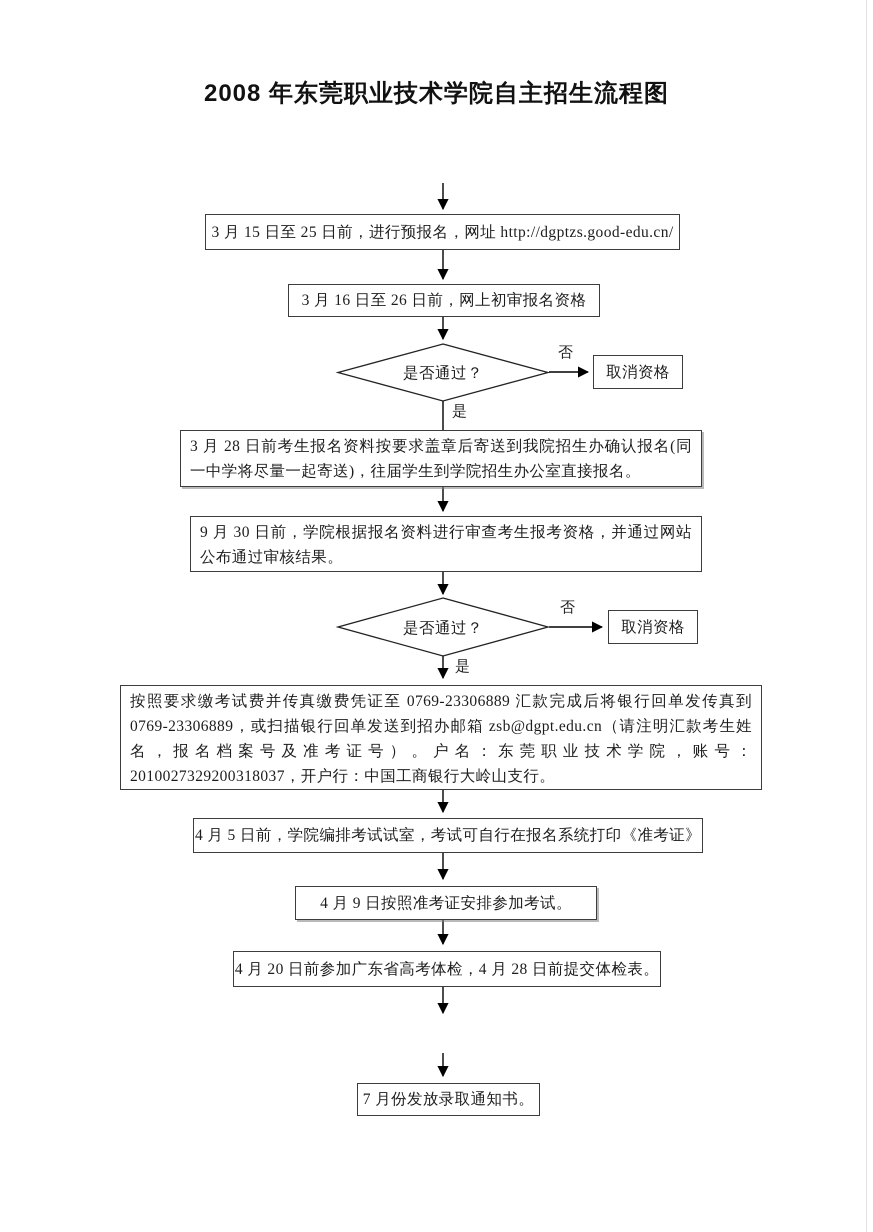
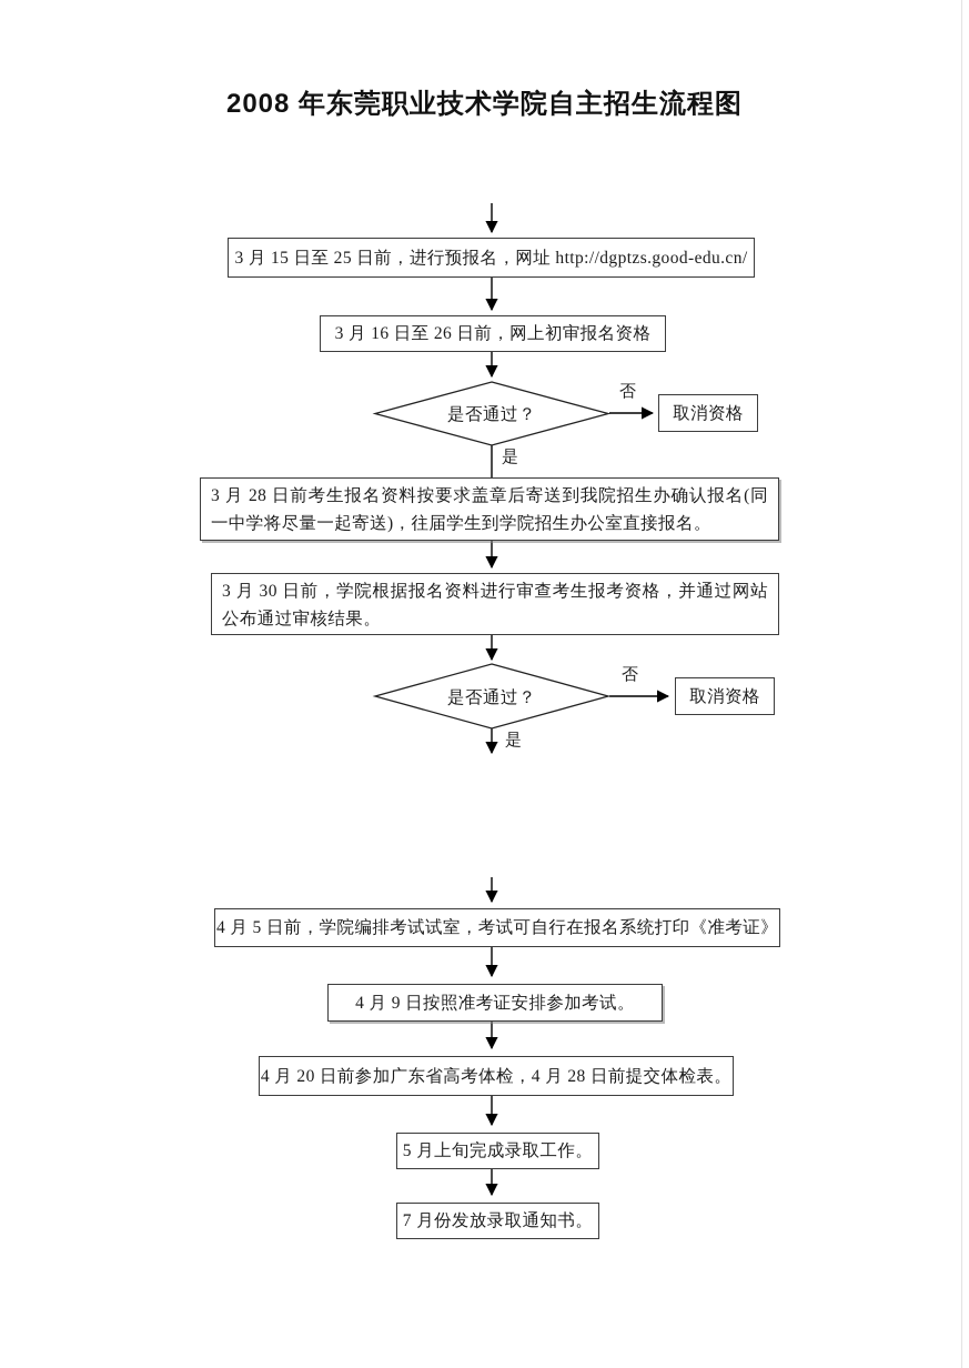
  2008 年东莞职业技术学院自主招生流程图
  3 月 15 日至 25 日前，进行预报名，网址 http://dgptzs.good-edu.cn/
  3 月 16 日至 26 日前，网上初审报名资格
  是否通过？
  否
  取消资格
  是
  3 月 28 日前考生报名资料按要求盖章后寄送到我院招生办确认报名(同一中学将尽量一起寄送)，往届学生到学院招生办公室直接报名。
- 9 月 30 日前，学院根据报名资料进行审查考生报考资格，并通过网站公布通过审核结果。
+ 3 月 30 日前，学院根据报名资料进行审查考生报考资格，并通过网站公布通过审核结果。
  是否通过？
  否
  取消资格
  是
- 按照要求缴考试费并传真缴费凭证至 0769-23306889 汇款完成后将银行回单发传真到 0769-23306889，或扫描银行回单发送到招办邮箱 zsb@dgpt.edu.cn（请注明汇款考生姓名，报名档案号及准考证号）。户名：东莞职业技术学院，账号：2010027329200318037，开户行：中国工商银行大岭山支行。
  4 月 5 日前，学院编排考试试室，考试可自行在报名系统打印《准考证》
  4 月 9 日按照准考证安排参加考试。
  4 月 20 日前参加广东省高考体检，4 月 28 日前提交体检表。
+ 5 月上旬完成录取工作。
  7 月份发放录取通知书。
